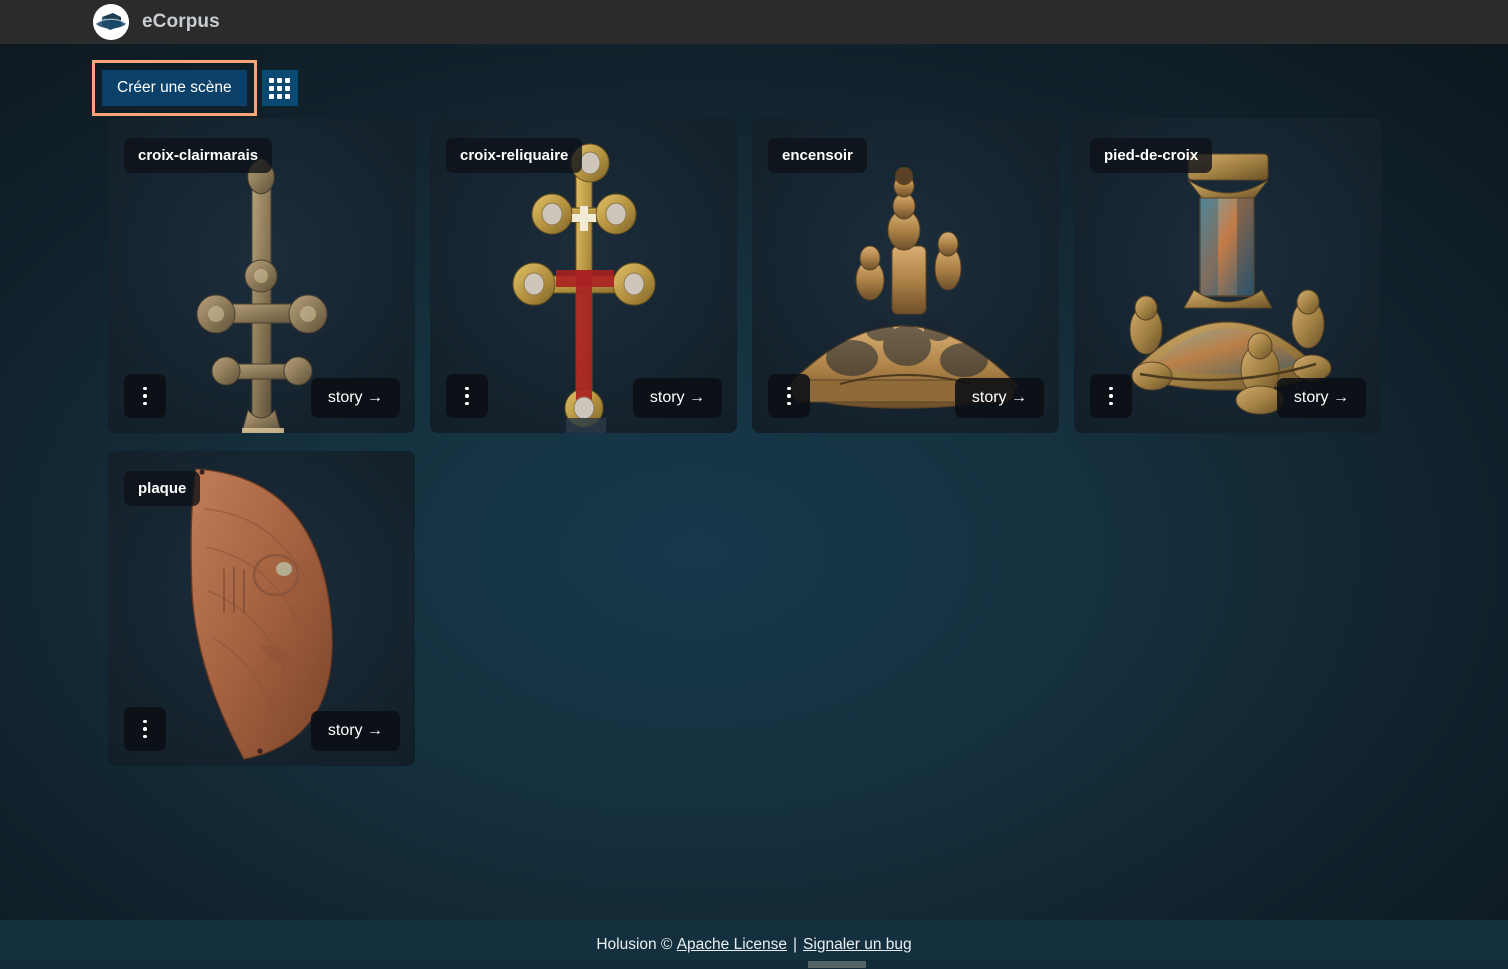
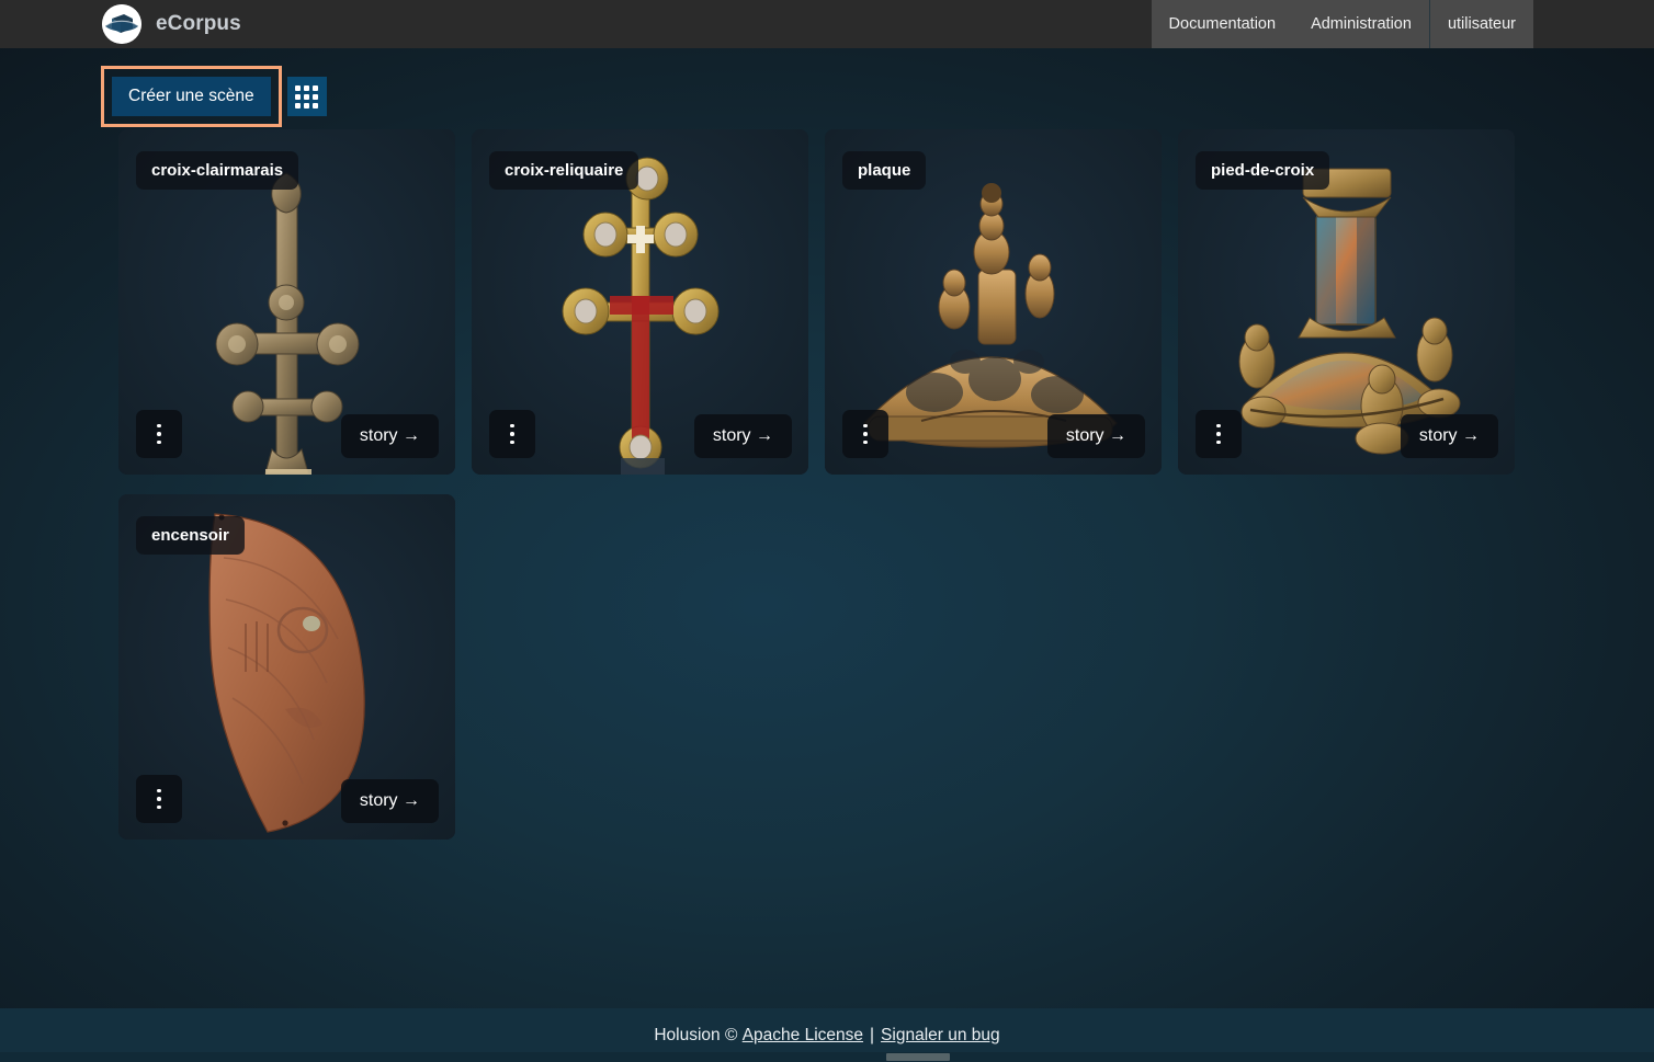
  eCorpus
+ Documentation
+ Administration
+ utilisateur
  Créer une scène
  croix-clairmarais
  story →
  croix-reliquaire
  story →
- encensoir
+ plaque
  story →
  pied-de-croix
  story →
- plaque
+ encensoir
  story →
  Holusion ©
  Apache License
  |
  Signaler un bug
